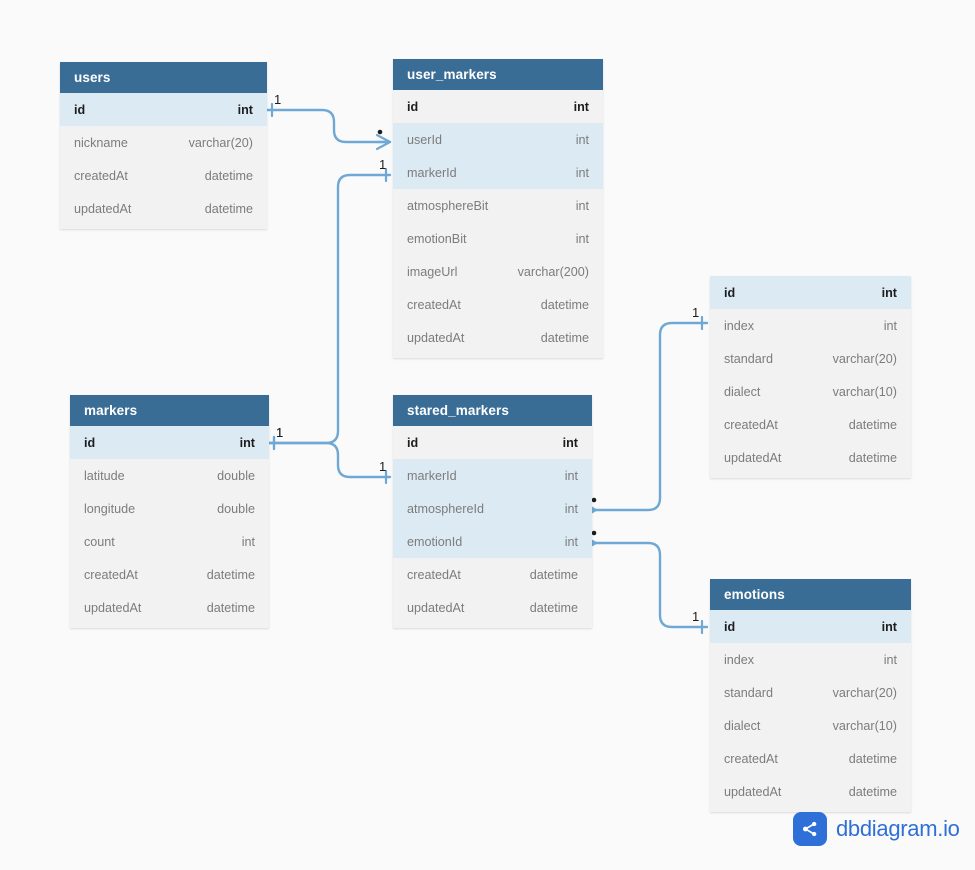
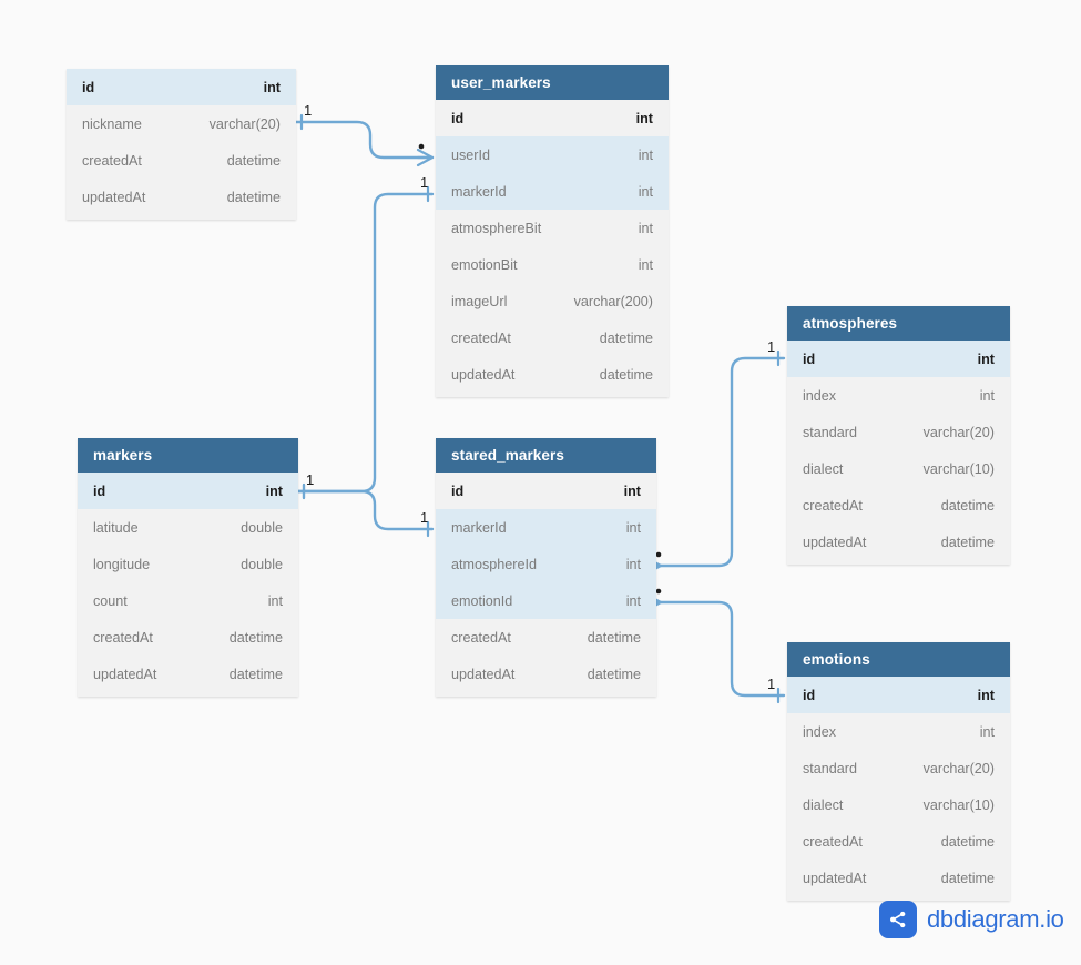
  1
  1
  1
  1
  1
  1
- users
  id
  int
  nickname
  varchar(20)
  createdAt
  datetime
  updatedAt
  datetime
  user_markers
  id
  int
  userId
  int
  markerId
  int
  atmosphereBit
  int
  emotionBit
  int
  imageUrl
  varchar(200)
  createdAt
  datetime
  updatedAt
  datetime
  markers
  id
  int
  latitude
  double
  longitude
  double
  count
  int
  createdAt
  datetime
  updatedAt
  datetime
  stared_markers
  id
  int
  markerId
  int
  atmosphereId
  int
  emotionId
  int
  createdAt
  datetime
  updatedAt
  datetime
+ atmospheres
  id
  int
  index
  int
  standard
  varchar(20)
  dialect
  varchar(10)
  createdAt
  datetime
  updatedAt
  datetime
  emotions
  id
  int
  index
  int
  standard
  varchar(20)
  dialect
  varchar(10)
  createdAt
  datetime
  updatedAt
  datetime
  dbdiagram.io
